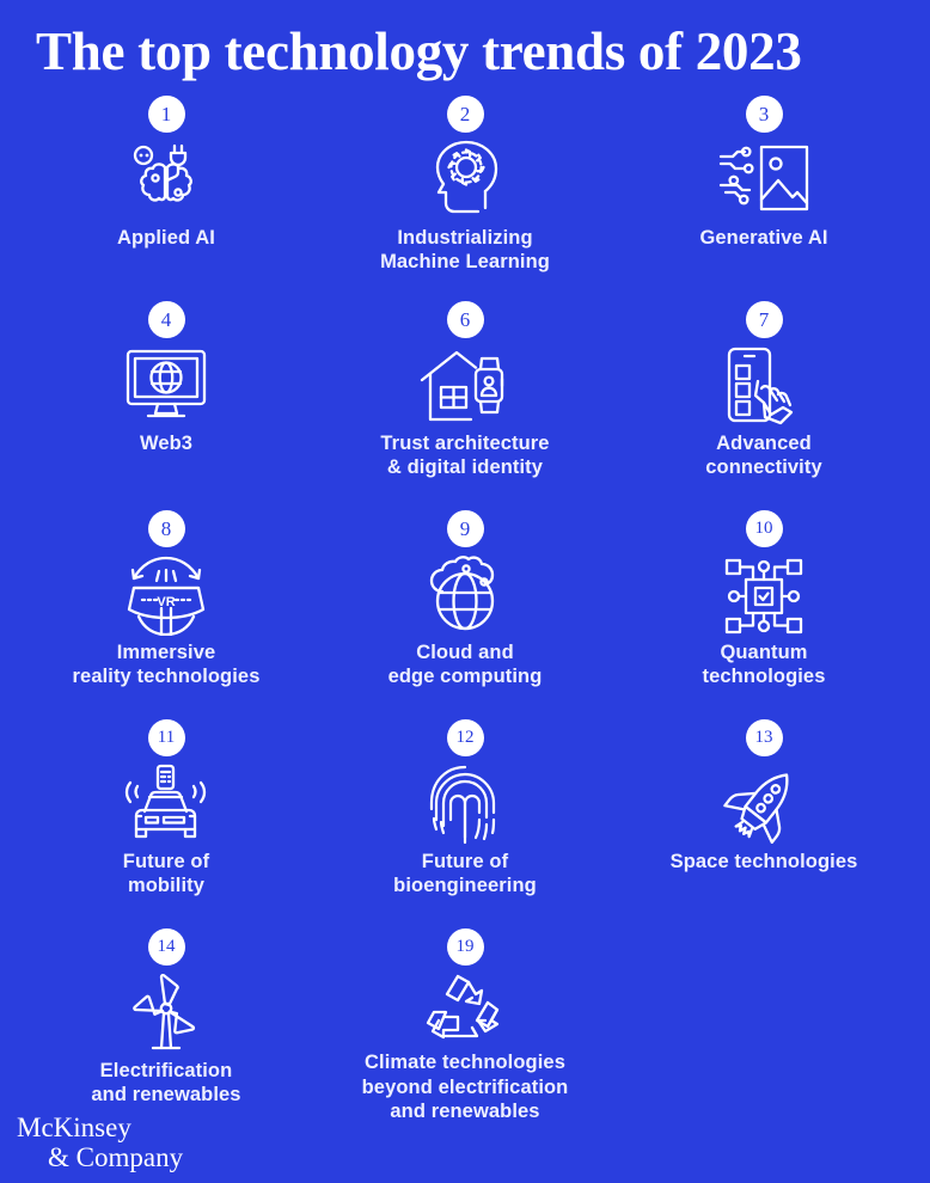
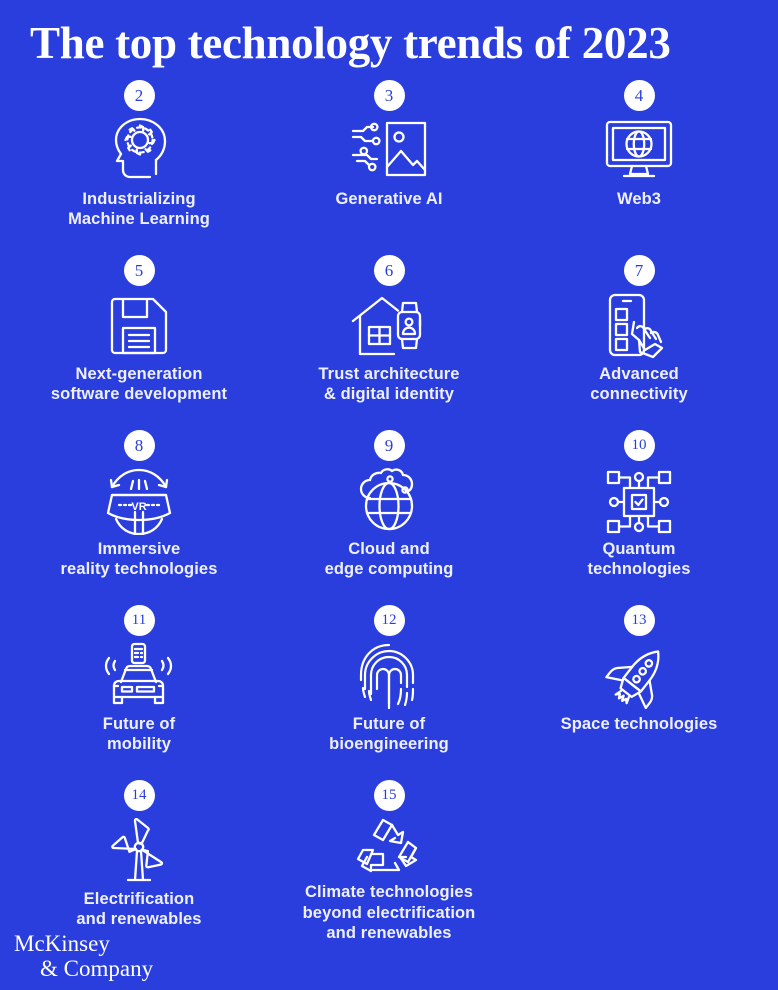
  The top technology trends of 2023
- 1
- Applied AI
  2
  Industrializing
  Machine Learning
  3
  Generative AI
  4
  Web3
+ 5
+ Next-generation
+ software development
  6
  Trust architecture
  & digital identity
  7
  Advanced
  connectivity
  8
  VR
  Immersive
  reality technologies
  9
  Cloud and
  edge computing
  10
  Quantum
  technologies
  11
  Future of
  mobility
  12
  Future of
  bioengineering
  13
  Space technologies
  14
  Electrification
  and renewables
- 19
+ 15
  Climate technologies
  beyond electrification
  and renewables
  McKinsey
  & Company
